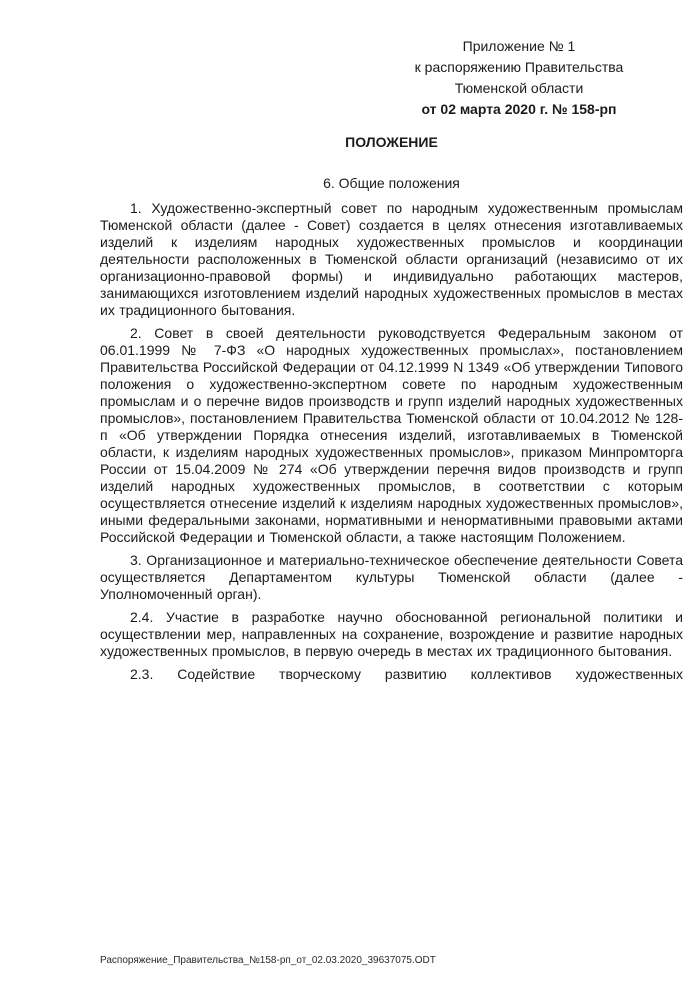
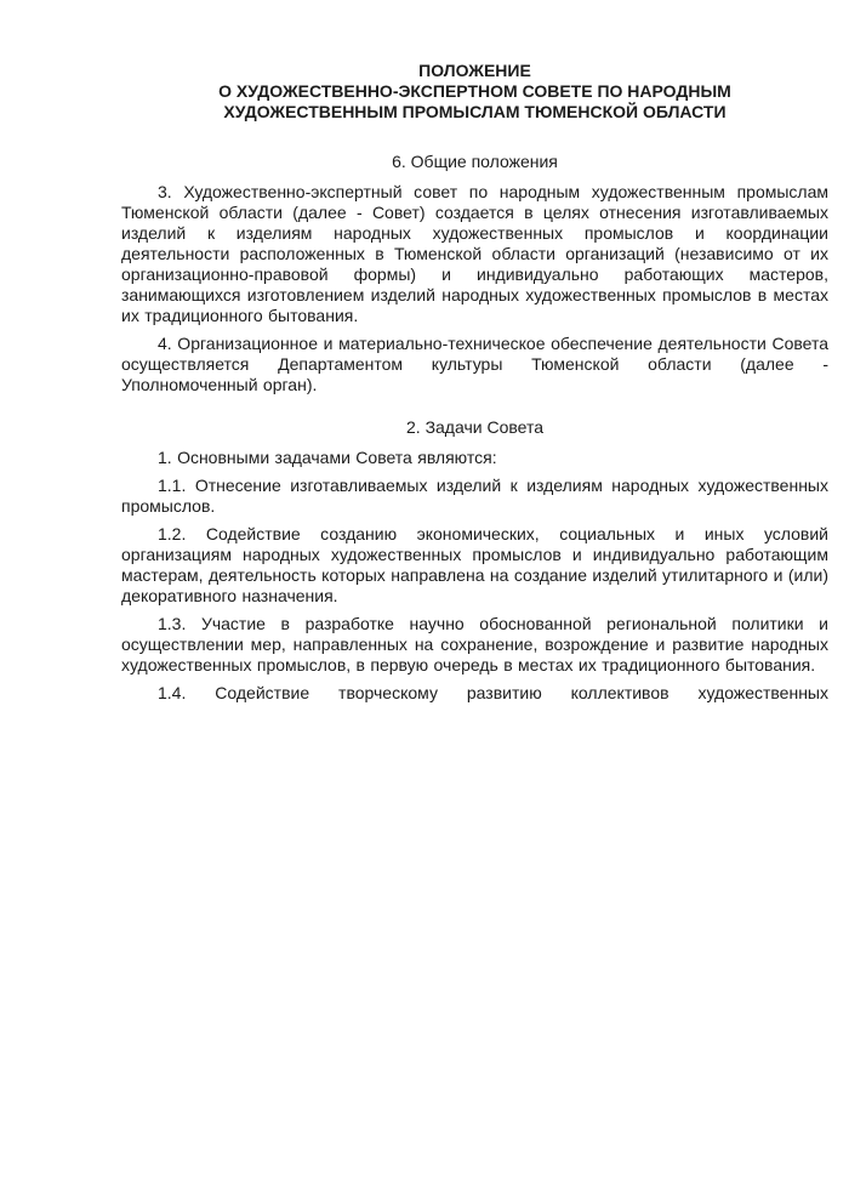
- Приложение № 1
- к распоряжению Правительства
- Тюменской области
- от 02 марта 2020 г. № 158-рп
  ПОЛОЖЕНИЕ
+ О ХУДОЖЕСТВЕННО-ЭКСПЕРТНОМ СОВЕТЕ ПО НАРОДНЫМ
+ ХУДОЖЕСТВЕННЫМ ПРОМЫСЛАМ ТЮМЕНСКОЙ ОБЛАСТИ
  6. Общие положения
- 1. Художественно-экспертный совет по народным художественным промыслам Тюменской области (далее - Совет) создается в целях отнесения изготавливаемых изделий к изделиям народных художественных промыслов и координации деятельности расположенных в Тюменской области организаций (независимо от их организационно-правовой формы) и индивидуально работающих мастеров, занимающихся изготовлением изделий народных художественных промыслов в местах их традиционного бытования.
+ 3. Художественно-экспертный совет по народным художественным промыслам Тюменской области (далее - Совет) создается в целях отнесения изготавливаемых изделий к изделиям народных художественных промыслов и координации деятельности расположенных в Тюменской области организаций (независимо от их организационно-правовой формы) и индивидуально работающих мастеров, занимающихся изготовлением изделий народных художественных промыслов в местах их традиционного бытования.
- 2. Совет в своей деятельности руководствуется Федеральным законом от 06.01.1999 № 7-ФЗ «О народных художественных промыслах», постановлением Правительства Российской Федерации от 04.12.1999 N 1349 «Об утверждении Типового положения о художественно-экспертном совете по народным художественным промыслам и о перечне видов производств и групп изделий народных художественных промыслов», постановлением Правительства Тюменской области от 10.04.2012 № 128-п «Об утверждении Порядка отнесения изделий, изготавливаемых в Тюменской области, к изделиям народных художественных промыслов», приказом Минпромторга России от 15.04.2009 № 274 «Об утверждении перечня видов производств и групп изделий народных художественных промыслов, в соответствии с которым осуществляется отнесение изделий к изделиям народных художественных промыслов», иными федеральными законами, нормативными и ненормативными правовыми актами Российской Федерации и Тюменской области, а также настоящим Положением.
- 3. Организационное и материально-техническое обеспечение деятельности Совета осуществляется Департаментом культуры Тюменской области (далее - Уполномоченный орган).
+ 4. Организационное и материально-техническое обеспечение деятельности Совета осуществляется Департаментом культуры Тюменской области (далее - Уполномоченный орган).
+ 2. Задачи Совета
+ 1. Основными задачами Совета являются:
+ 1.1. Отнесение изготавливаемых изделий к изделиям народных художественных промыслов.
+ 1.2. Содействие созданию экономических, социальных и иных условий организациям народных художественных промыслов и индивидуально работающим мастерам, деятельность которых направлена на создание изделий утилитарного и (или) декоративного назначения.
- 2.4. Участие в разработке научно обоснованной региональной политики и осуществлении мер, направленных на сохранение, возрождение и развитие народных художественных промыслов, в первую очередь в местах их традиционного бытования.
+ 1.3. Участие в разработке научно обоснованной региональной политики и осуществлении мер, направленных на сохранение, возрождение и развитие народных художественных промыслов, в первую очередь в местах их традиционного бытования.
- 2.3. Содействие творческому развитию коллективов художественных
+ 1.4. Содействие творческому развитию коллективов художественных
- Распоряжение_Правительства_№158-рп_от_02.03.2020_39637075.ODT
